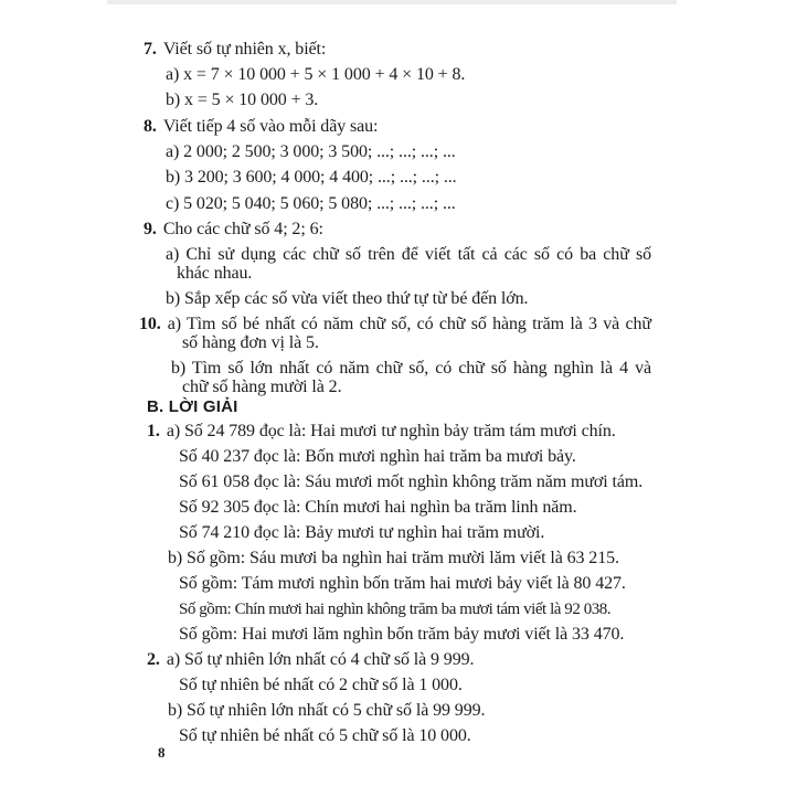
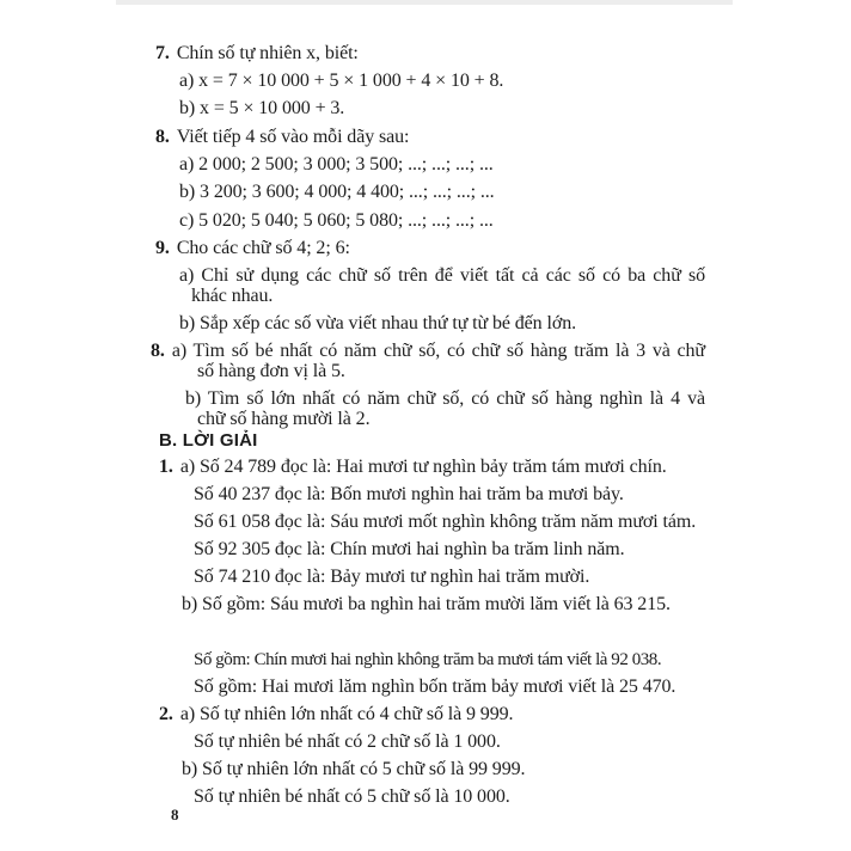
- 7. Viết số tự nhiên x, biết:
+ 7. Chín số tự nhiên x, biết:
  a) x = 7 × 10 000 + 5 × 1 000 + 4 × 10 + 8.
  b) x = 5 × 10 000 + 3.
  8. Viết tiếp 4 số vào mỗi dãy sau:
  a) 2 000; 2 500; 3 000; 3 500; ...; ...; ...; ...
  b) 3 200; 3 600; 4 000; 4 400; ...; ...; ...; ...
  c) 5 020; 5 040; 5 060; 5 080; ...; ...; ...; ...
  9. Cho các chữ số 4; 2; 6:
  a) Chỉ sử dụng các chữ số trên để viết tất cả các số có ba chữ số
  khác nhau.
- b) Sắp xếp các số vừa viết theo thứ tự từ bé đến lớn.
+ b) Sắp xếp các số vừa viết nhau thứ tự từ bé đến lớn.
- 10. a) Tìm số bé nhất có năm chữ số, có chữ số hàng trăm là 3 và chữ
+ 8. a) Tìm số bé nhất có năm chữ số, có chữ số hàng trăm là 3 và chữ
  số hàng đơn vị là 5.
  b) Tìm số lớn nhất có năm chữ số, có chữ số hàng nghìn là 4 và
  chữ số hàng mười là 2.
  B. LỜI GIẢI
  1. a) Số 24 789 đọc là: Hai mươi tư nghìn bảy trăm tám mươi chín.
  Số 40 237 đọc là: Bốn mươi nghìn hai trăm ba mươi bảy.
  Số 61 058 đọc là: Sáu mươi mốt nghìn không trăm năm mươi tám.
  Số 92 305 đọc là: Chín mươi hai nghìn ba trăm linh năm.
  Số 74 210 đọc là: Bảy mươi tư nghìn hai trăm mười.
  b) Số gồm: Sáu mươi ba nghìn hai trăm mười lăm viết là 63 215.
- Số gồm: Tám mươi nghìn bốn trăm hai mươi bảy viết là 80 427.
  Số gồm: Chín mươi hai nghìn không trăm ba mươi tám viết là 92 038.
- Số gồm: Hai mươi lăm nghìn bốn trăm bảy mươi viết là 33 470.
+ Số gồm: Hai mươi lăm nghìn bốn trăm bảy mươi viết là 25 470.
  2. a) Số tự nhiên lớn nhất có 4 chữ số là 9 999.
  Số tự nhiên bé nhất có 2 chữ số là 1 000.
  b) Số tự nhiên lớn nhất có 5 chữ số là 99 999.
  Số tự nhiên bé nhất có 5 chữ số là 10 000.
  8
